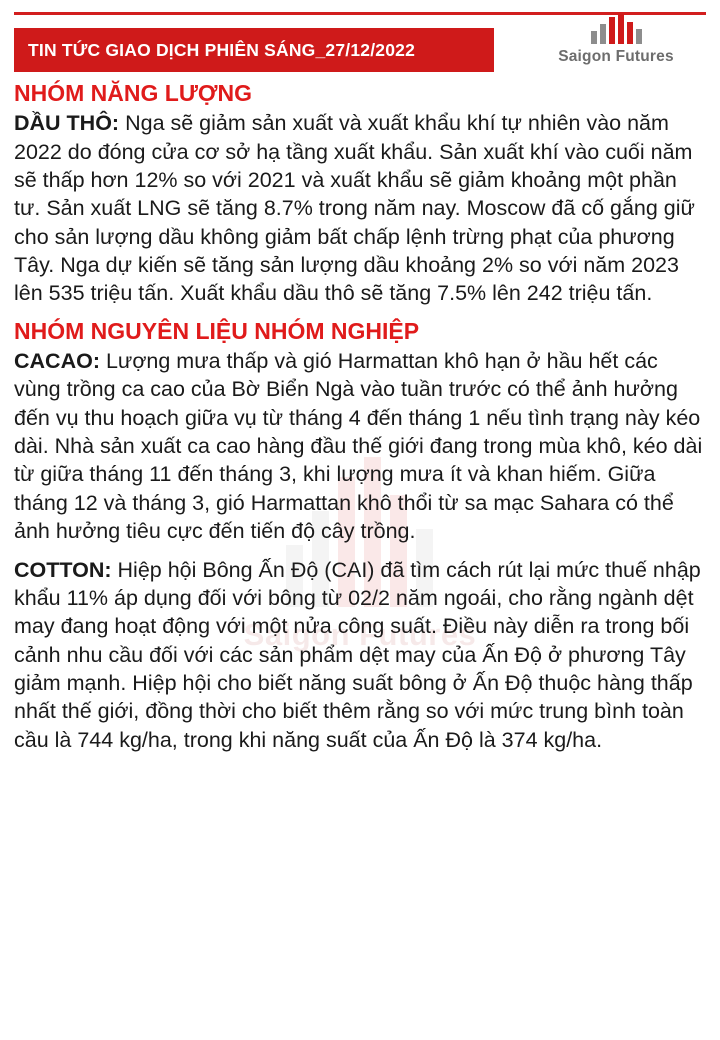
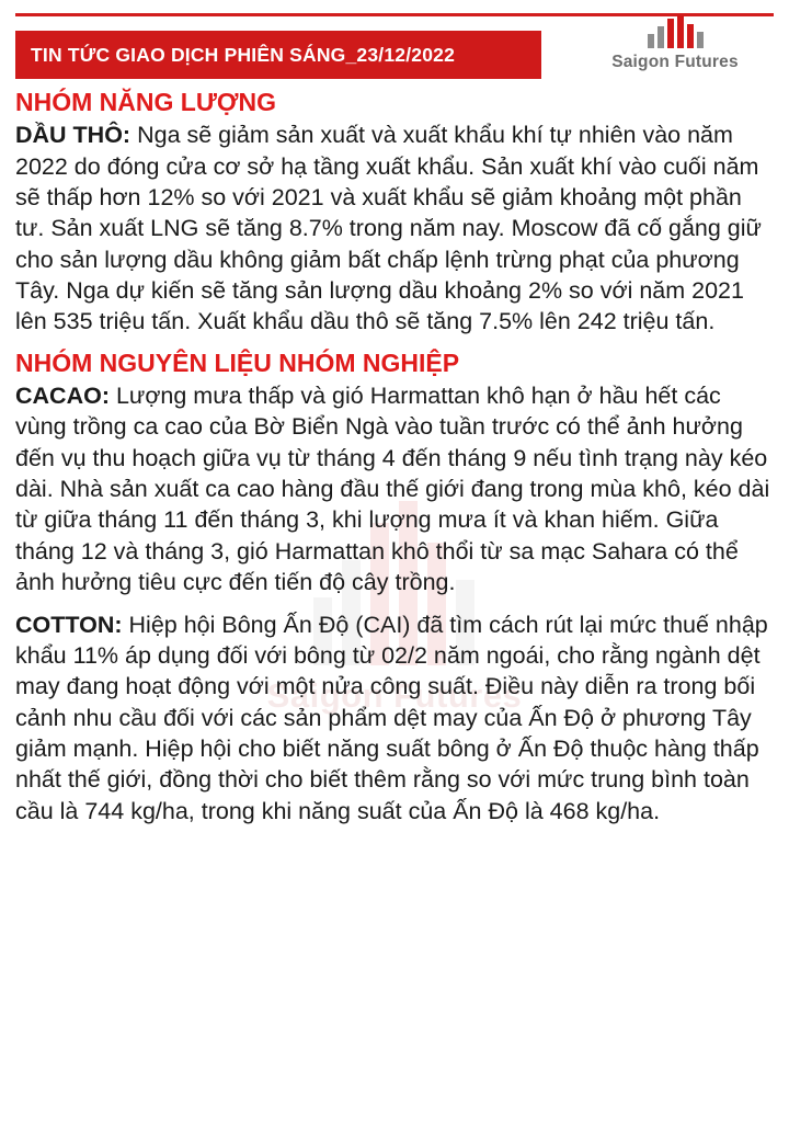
  Saigon Futures
- TIN TỨC GIAO DỊCH PHIÊN SÁNG_27/12/2022
+ TIN TỨC GIAO DỊCH PHIÊN SÁNG_23/12/2022
  Saigon Futures
  NHÓM NĂNG LƯỢNG
- DẦU THÔ: Nga sẽ giảm sản xuất và xuất khẩu khí tự nhiên vào năm 2022 do đóng cửa cơ sở hạ tầng xuất khẩu. Sản xuất khí vào cuối năm sẽ thấp hơn 12% so với 2021 và xuất khẩu sẽ giảm khoảng một phần tư. Sản xuất LNG sẽ tăng 8.7% trong năm nay. Moscow đã cố gắng giữ cho sản lượng dầu không giảm bất chấp lệnh trừng phạt của phương Tây. Nga dự kiến sẽ tăng sản lượng dầu khoảng 2% so với năm 2023 lên 535 triệu tấn. Xuất khẩu dầu thô sẽ tăng 7.5% lên 242 triệu tấn.
+ DẦU THÔ: Nga sẽ giảm sản xuất và xuất khẩu khí tự nhiên vào năm 2022 do đóng cửa cơ sở hạ tầng xuất khẩu. Sản xuất khí vào cuối năm sẽ thấp hơn 12% so với 2021 và xuất khẩu sẽ giảm khoảng một phần tư. Sản xuất LNG sẽ tăng 8.7% trong năm nay. Moscow đã cố gắng giữ cho sản lượng dầu không giảm bất chấp lệnh trừng phạt của phương Tây. Nga dự kiến sẽ tăng sản lượng dầu khoảng 2% so với năm 2021 lên 535 triệu tấn. Xuất khẩu dầu thô sẽ tăng 7.5% lên 242 triệu tấn.
  NHÓM NGUYÊN LIỆU NHÓM NGHIỆP
- CACAO: Lượng mưa thấp và gió Harmattan khô hạn ở hầu hết các vùng trồng ca cao của Bờ Biển Ngà vào tuần trước có thể ảnh hưởng đến vụ thu hoạch giữa vụ từ tháng 4 đến tháng 1 nếu tình trạng này kéo dài. Nhà sản xuất ca cao hàng đầu thế giới đang trong mùa khô, kéo dài từ giữa tháng 11 đến tháng 3, khi lượng mưa ít và khan hiếm. Giữa tháng 12 và tháng 3, gió Harmattan khô thổi từ sa mạc Sahara có thể ảnh hưởng tiêu cực đến tiến độ cây trồng.
+ CACAO: Lượng mưa thấp và gió Harmattan khô hạn ở hầu hết các vùng trồng ca cao của Bờ Biển Ngà vào tuần trước có thể ảnh hưởng đến vụ thu hoạch giữa vụ từ tháng 4 đến tháng 9 nếu tình trạng này kéo dài. Nhà sản xuất ca cao hàng đầu thế giới đang trong mùa khô, kéo dài từ giữa tháng 11 đến tháng 3, khi lượng mưa ít và khan hiếm. Giữa tháng 12 và tháng 3, gió Harmattan khô thổi từ sa mạc Sahara có thể ảnh hưởng tiêu cực đến tiến độ cây trồng.
- COTTON: Hiệp hội Bông Ấn Độ (CAI) đã tìm cách rút lại mức thuế nhập khẩu 11% áp dụng đối với bông từ 02/2 năm ngoái, cho rằng ngành dệt may đang hoạt động với một nửa công suất. Điều này diễn ra trong bối cảnh nhu cầu đối với các sản phẩm dệt may của Ấn Độ ở phương Tây giảm mạnh. Hiệp hội cho biết năng suất bông ở Ấn Độ thuộc hàng thấp nhất thế giới, đồng thời cho biết thêm rằng so với mức trung bình toàn cầu là 744 kg/ha, trong khi năng suất của Ấn Độ là 374 kg/ha.
+ COTTON: Hiệp hội Bông Ấn Độ (CAI) đã tìm cách rút lại mức thuế nhập khẩu 11% áp dụng đối với bông từ 02/2 năm ngoái, cho rằng ngành dệt may đang hoạt động với một nửa công suất. Điều này diễn ra trong bối cảnh nhu cầu đối với các sản phẩm dệt may của Ấn Độ ở phương Tây giảm mạnh. Hiệp hội cho biết năng suất bông ở Ấn Độ thuộc hàng thấp nhất thế giới, đồng thời cho biết thêm rằng so với mức trung bình toàn cầu là 744 kg/ha, trong khi năng suất của Ấn Độ là 468 kg/ha.
